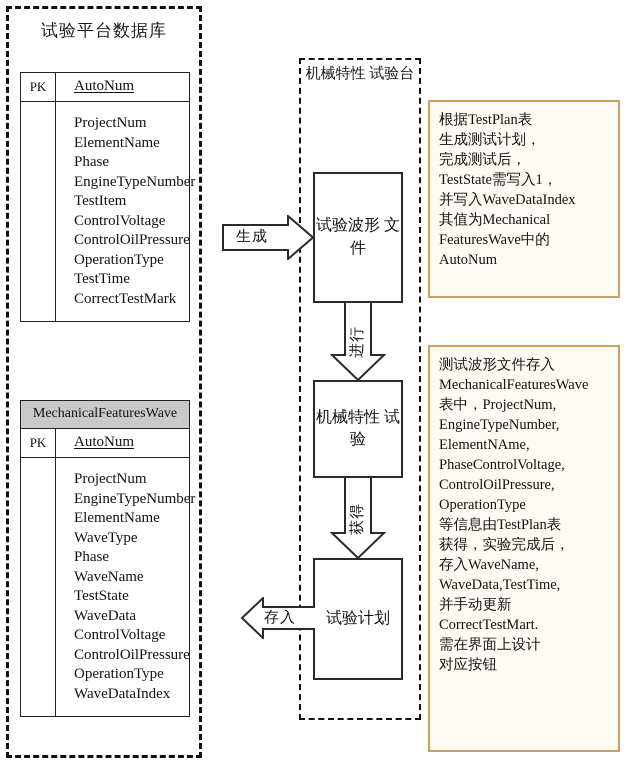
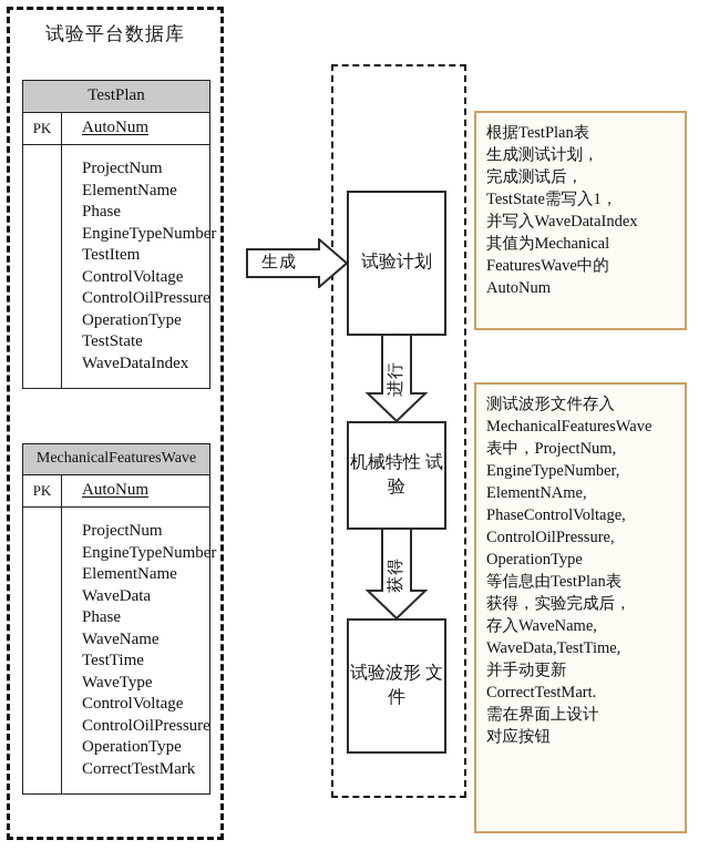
  试验平台数据库
+ TestPlan
  PK
  AutoNum
  ProjectNum
  ElementName
  Phase
  EngineTypeNumber
  TestItem
  ControlVoltage
  ControlOilPressure
  OperationType
- TestTime
+ TestState
- CorrectTestMark
+ WaveDataIndex
  MechanicalFeaturesWave
  PK
  AutoNum
  ProjectNum
  EngineTypeNumber
  ElementName
- WaveType
+ WaveData
  Phase
  WaveName
- TestState
+ TestTime
- WaveData
+ WaveType
  ControlVoltage
  ControlOilPressure
  OperationType
- WaveDataIndex
+ CorrectTestMark
- 机械特性 试验台
- 试验波形 文件
+ 试验计划
  机械特性 试验
- 试验计划
+ 试验波形 文件
  生成
- 存入
  根据TestPlan表
  生成测试计划，
  完成测试后，
  TestState需写入1，
  并写入WaveDataIndex
  其值为Mechanical
  FeaturesWave中的
  AutoNum
  测试波形文件存入
  MechanicalFeaturesWave
  表中，ProjectNum,
  EngineTypeNumber,
  ElementNAme,
  PhaseControlVoltage,
  ControlOilPressure,
  OperationType
  等信息由TestPlan表
  获得，实验完成后，
  存入WaveName,
  WaveData,TestTime,
  并手动更新
  CorrectTestMart.
  需在界面上设计
  对应按钮
